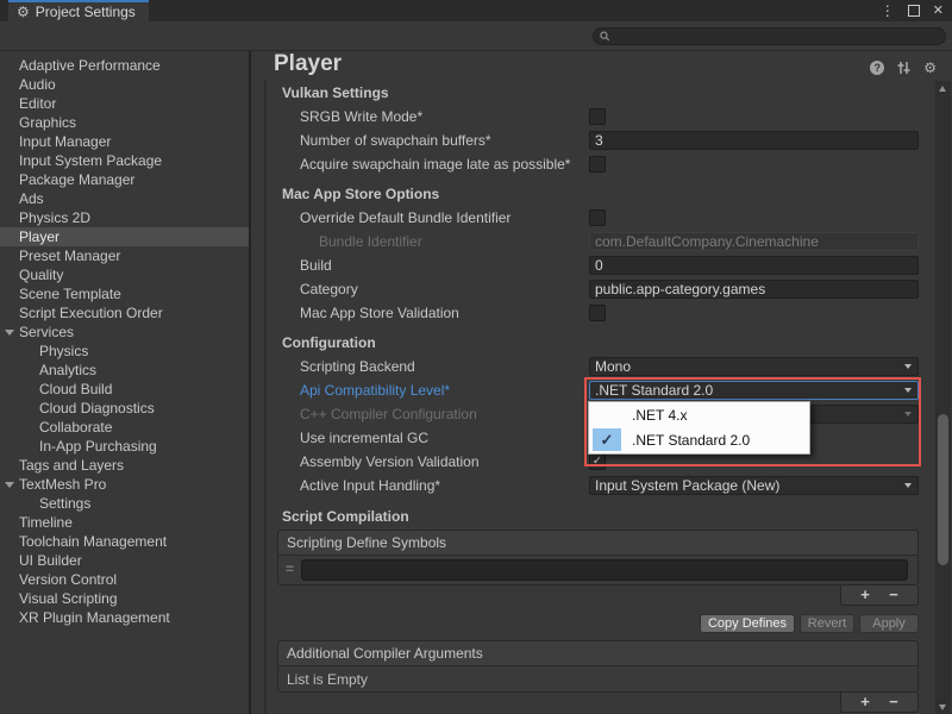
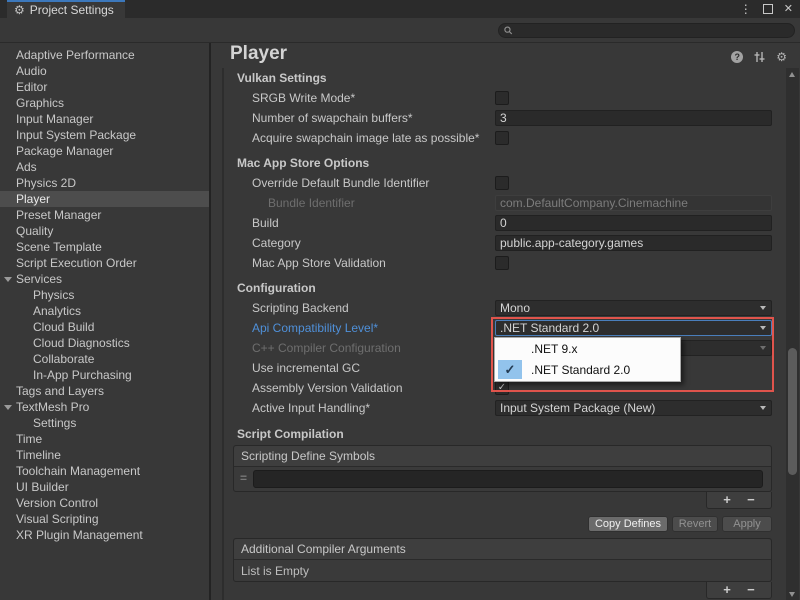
  ⚙
  Project Settings
  ⋮
  ✕
  Adaptive Performance
  Audio
  Editor
  Graphics
  Input Manager
  Input System Package
  Package Manager
  Ads
  Physics 2D
  Player
  Preset Manager
  Quality
  Scene Template
  Script Execution Order
  Services
  Physics
  Analytics
  Cloud Build
  Cloud Diagnostics
  Collaborate
  In-App Purchasing
  Tags and Layers
  TextMesh Pro
  Settings
+ Time
  Timeline
  Toolchain Management
  UI Builder
  Version Control
  Visual Scripting
  XR Plugin Management
  Player
  ?
  ⚙
  Vulkan Settings
  SRGB Write Mode*
  Number of swapchain buffers*
  3
  Acquire swapchain image late as possible*
  Mac App Store Options
  Override Default Bundle Identifier
  Bundle Identifier
  com.DefaultCompany.Cinemachine
  Build
  0
  Category
  public.app-category.games
  Mac App Store Validation
  Configuration
  Scripting Backend
  Mono
  Api Compatibility Level*
  .NET Standard 2.0
  C++ Compiler Configuration
  Use incremental GC
  Assembly Version Validation
  ✓
  Active Input Handling*
  Input System Package (New)
- .NET 4.x
+ .NET 9.x
  ✓
  .NET Standard 2.0
  Script Compilation
  Scripting Define Symbols
  =
  +
  −
  Copy Defines
  Revert
  Apply
  Additional Compiler Arguments
  List is Empty
  +
  −
